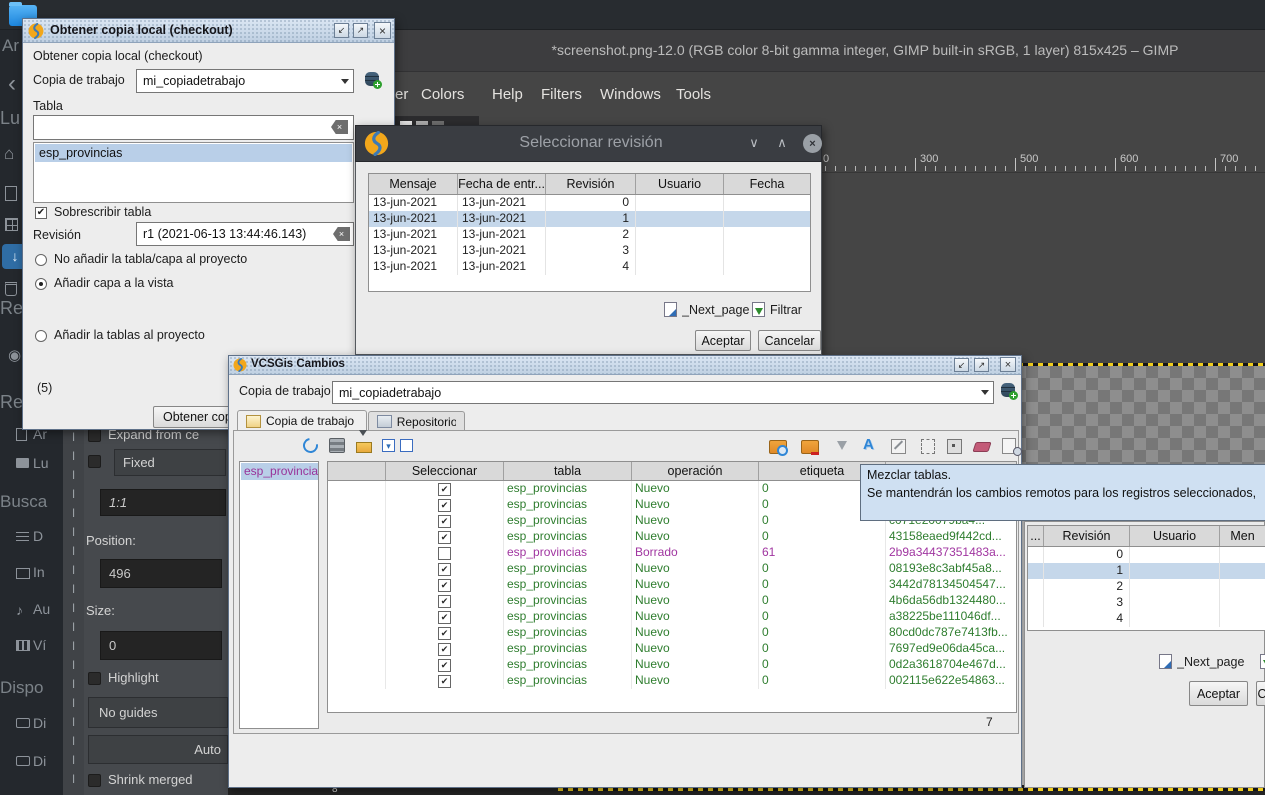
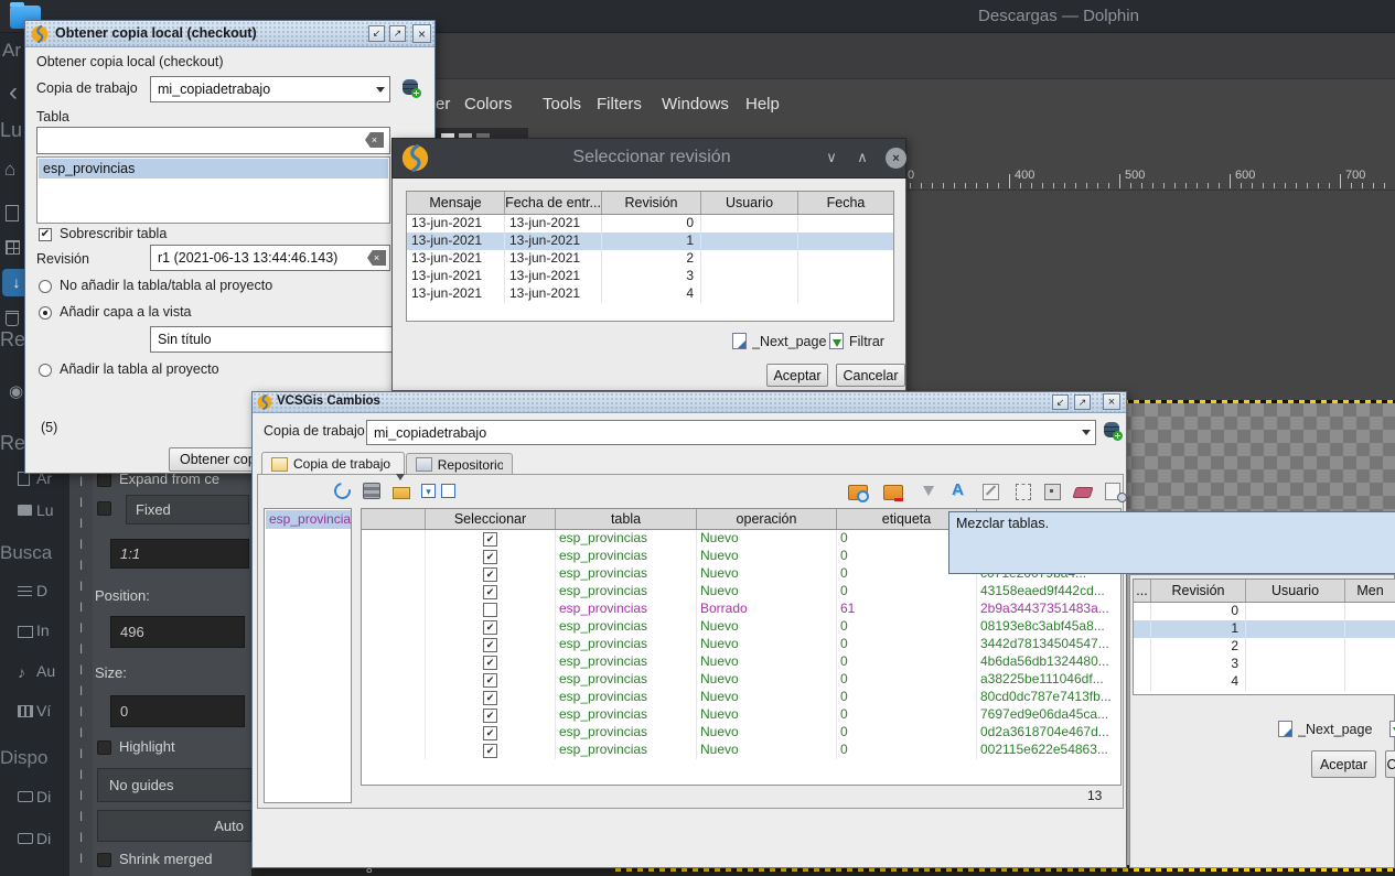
+ Descargas — Dolphin
  Ar
  ‹
  Lu
  ⌂
  ↓
  Re
  ◉
  Re
  Ar
  Lu
  Busca
  D
  In
  ♪
  Au
  Ví
  Dispo
  Di
  Di
- *screenshot.png-12.0 (RGB color 8-bit gamma integer, GIMP built-in sRGB, 1 layer) 815x425 – GIMP
  er
  Colors
- Help
+ Tools
  Filters
  Windows
- Tools
+ Help
  0
- 300
+ 400
  500
  600
  700
  8
  I
  I
  I
  I
  I
  I
  I
  I
  I
  I
  I
  I
  I
  I
  I
  I
  I
  I
  I
  Expand from ce
  Fixed
  1:1
  Position:
  496
  Size:
  0
  Highlight
  No guides
  Auto
  Shrink merged
  Obtener copia local (checkout)
  ↙
  ↗
  ×
  Obtener copia local (checkout)
  Copia de trabajo
  mi_copiadetrabajo
  Tabla
  ×
  esp_provincias
  ✔
  Sobrescribir tabla
  Revisión
  r1 (2021-06-13 13:44:46.143)
  ×
- No añadir la tabla/capa al proyecto
+ No añadir la tabla/tabla al proyecto
  Añadir capa a la vista
+ Sin título
- Añadir la tablas al proyecto
+ Añadir la tabla al proyecto
  (5)
  Obtener co
  Seleccionar revisión
  ∨
  ∧
  ×
  Mensaje
  Fecha de entr...
  Revisión
  Usuario
  Fecha
  13-jun-2021
  13-jun-2021
  0
  13-jun-2021
  13-jun-2021
  1
  13-jun-2021
  13-jun-2021
  2
  13-jun-2021
  13-jun-2021
  3
  13-jun-2021
  13-jun-2021
  4
  _Next_page
  Filtrar
  Aceptar
  Cancelar
  VCSGis Cambios
  ↙
  ↗
  ×
  Copia de trabajo
  mi_copiadetrabajo
  Copia de trabajo
  Repositorio
  ▾
  A
  esp_provincia
  Seleccionar
  tabla
  operación
  etiqueta
  ✔
  esp_provincias
  Nuevo
  0
  ✔
  esp_provincias
  Nuevo
  0
  ✔
  esp_provincias
  Nuevo
  0
  ✔
  esp_provincias
  Nuevo
  0
  43158eaed9f442cd...
  esp_provincias
  Borrado
  61
  2b9a34437351483a...
  ✔
  esp_provincias
  Nuevo
  0
  08193e8c3abf45a8...
  ✔
  esp_provincias
  Nuevo
  0
  3442d78134504547...
  ✔
  esp_provincias
  Nuevo
  0
  4b6da56db1324480...
  ✔
  esp_provincias
  Nuevo
  0
  a38225be111046df...
  ✔
  esp_provincias
  Nuevo
  0
  80cd0dc787e7413fb...
  ✔
  esp_provincias
  Nuevo
  0
  7697ed9e06da45ca...
  ✔
  esp_provincias
  Nuevo
  0
  0d2a3618704e467d...
  ✔
  esp_provincias
  Nuevo
  0
  002115e622e54863...
- 7
+ 13
  ...
  Revisión
  Usuario
  Men
  0
  1
  2
  3
  4
  _Next_page
  Aceptar
  C
  Mezclar tablas.
- Se mantendrán los cambios remotos para los registros seleccionados,
